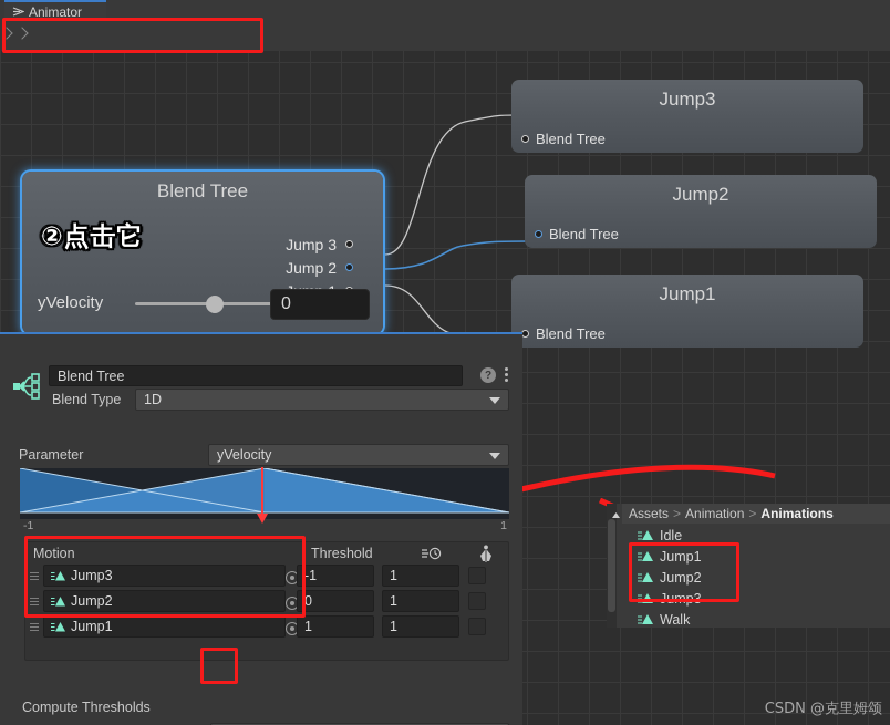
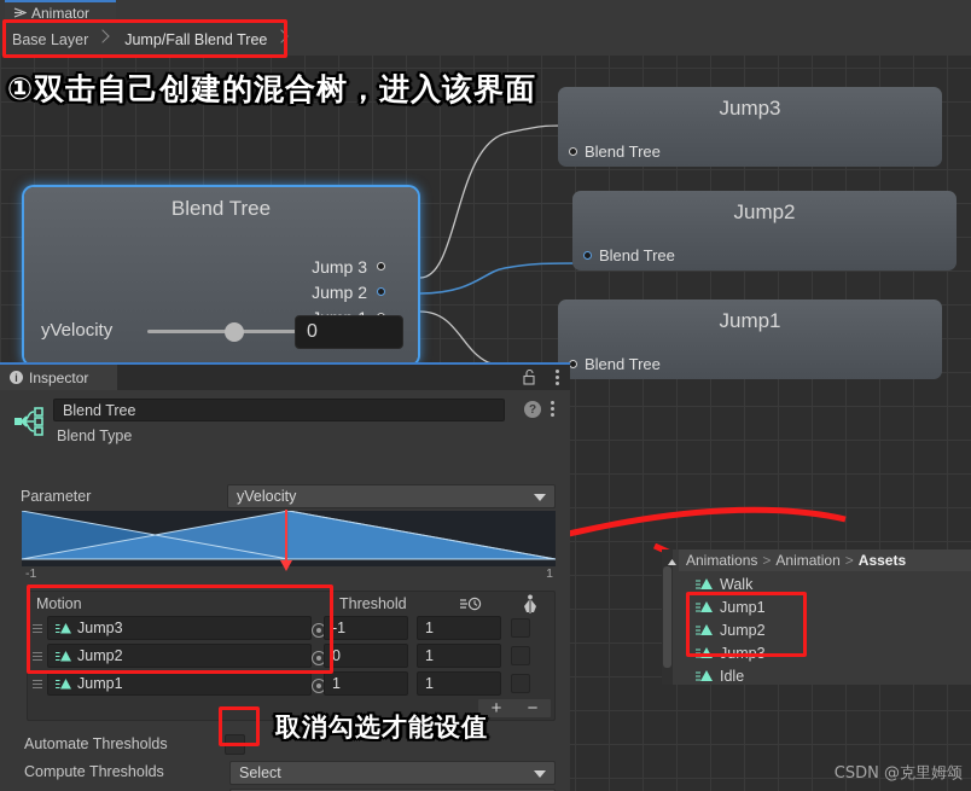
  Animator
+ Base Layer
+ Jump/Fall Blend Tree
+ ①双击自己创建的混合树，进入该界面
  Jump3
  Blend Tree
  Jump2
  Blend Tree
  Jump1
  Blend Tree
  Blend Tree
  Jump 3
  Jump 2
  yVelocity
  0
- ②点击它
- Assets
+ Animations
  >
  Animation
  >
- Animations
+ Assets
- Idle
+ Walk
  Jump1
  Jump2
  Jump3
- Walk
+ Idle
+ i
+ Inspector
  Blend Tree
  ?
  Blend Type
- 1D
  Parameter
  yVelocity
  -1
  1
  Motion
  Threshold
  Jump3
  -1
  1
  Jump2
  0
  1
  Jump1
  1
  1
+ +
+ −
+ Automate Thresholds
  Compute Thresholds
+ Select
+ 取消勾选才能设值
  CSDN @克里姆颂
